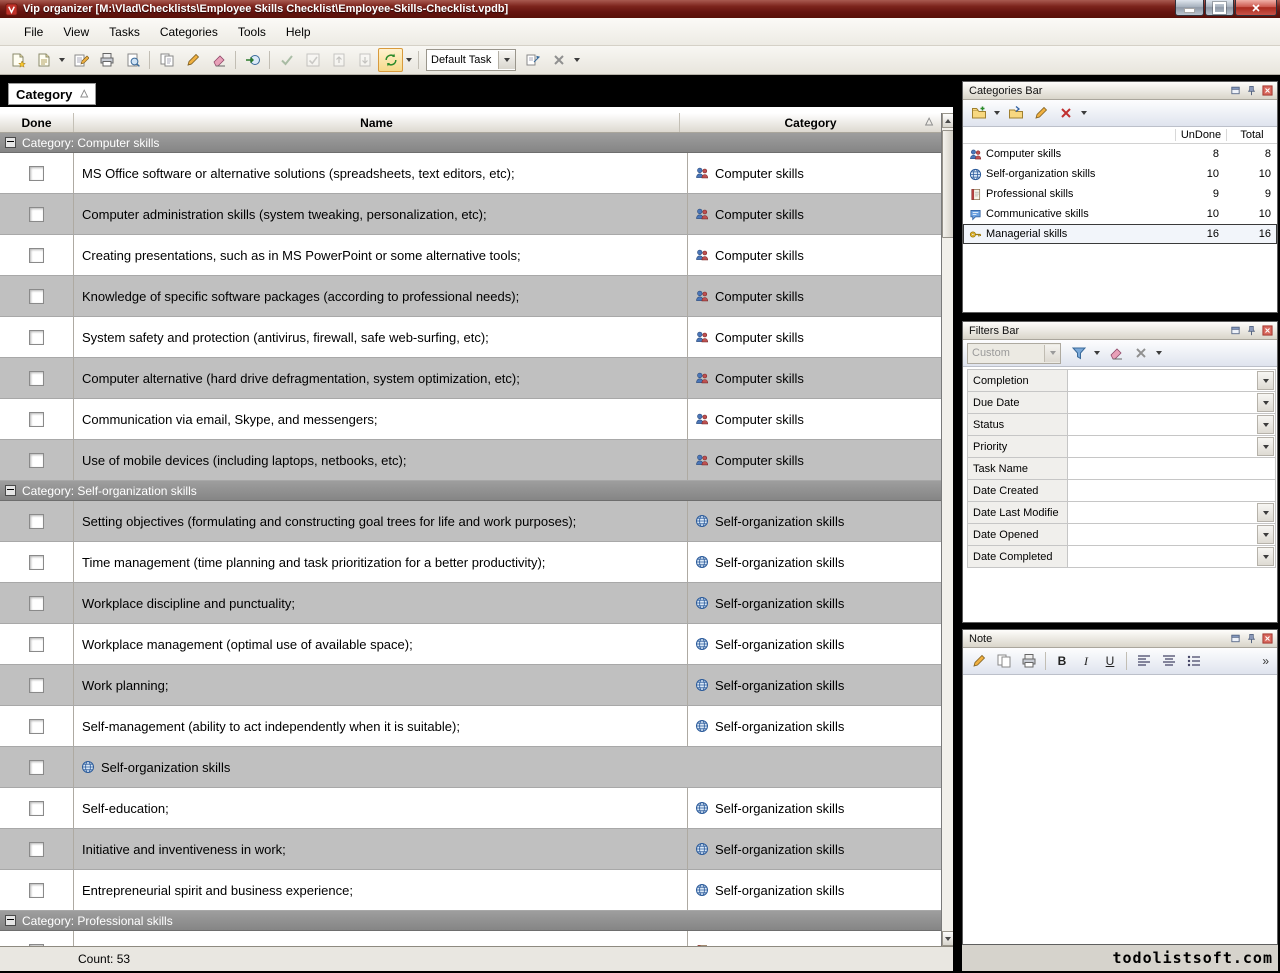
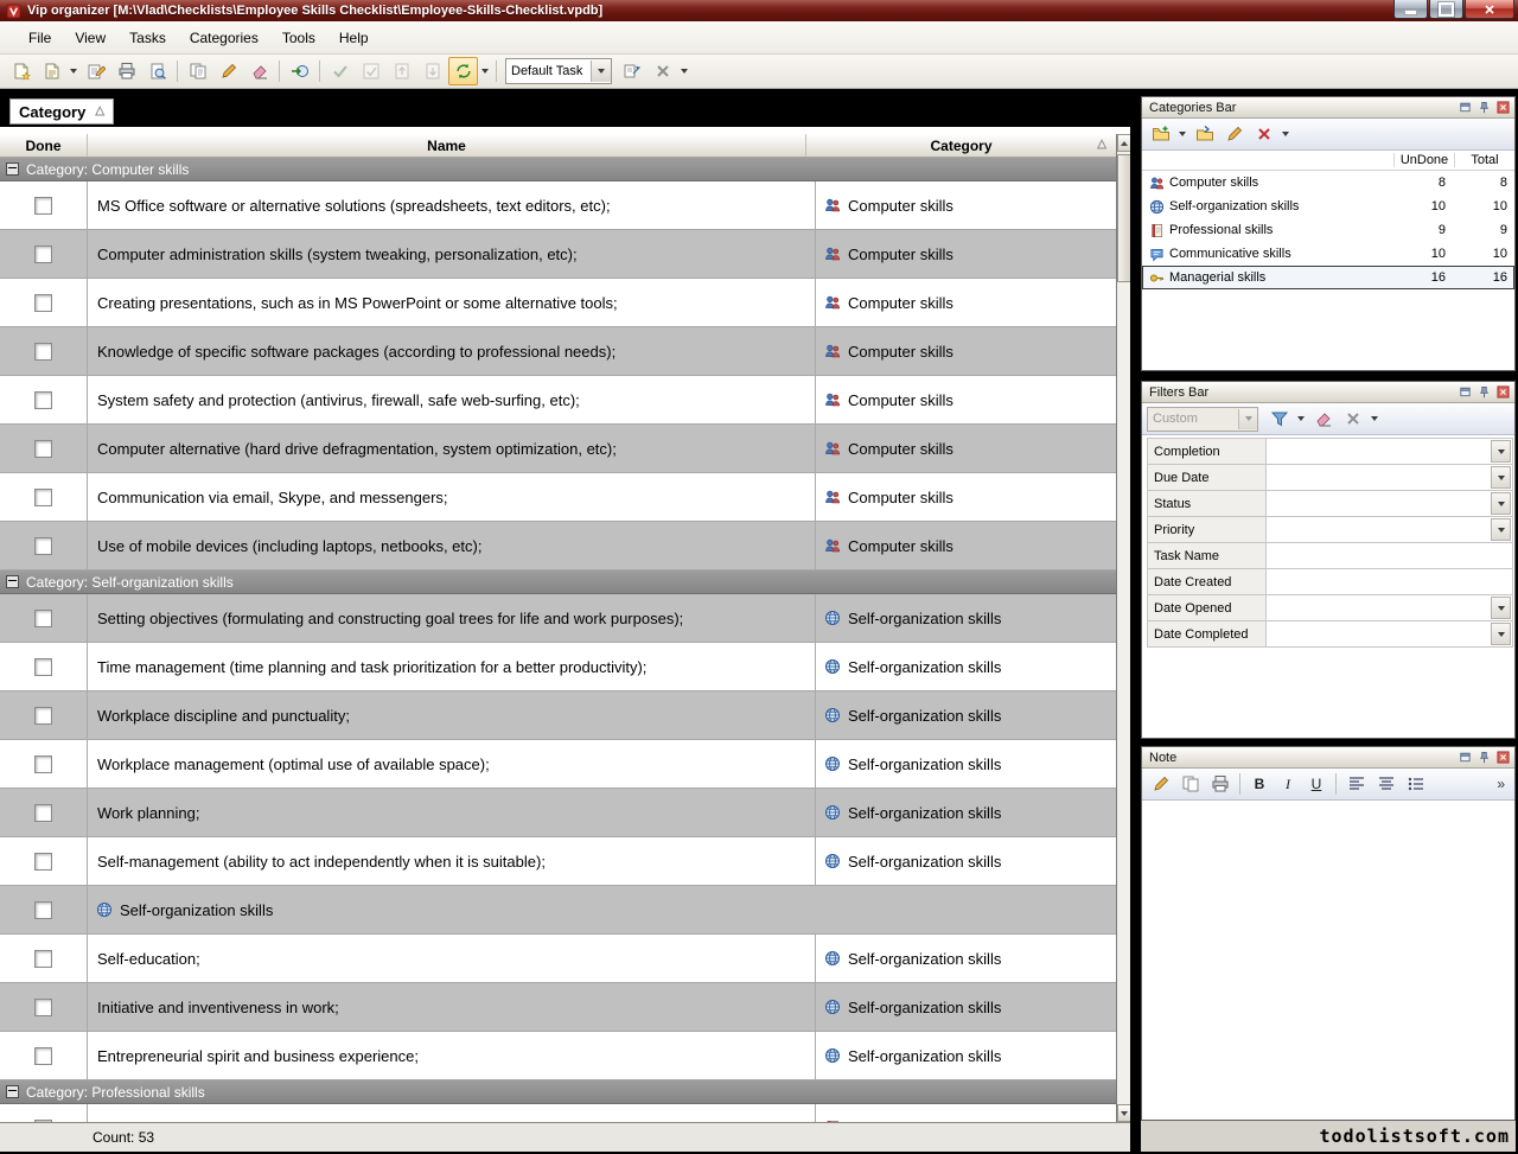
  Vip organizer [M:\Vlad\Checklists\Employee Skills Checklist\Employee-Skills-Checklist.vpdb]
  File
  View
  Tasks
  Categories
  Tools
  Help
  Default Task
  Category
  Done
  Name
  Category
  Category: Computer skills
  MS Office software or alternative solutions (spreadsheets, text editors, etc);
  Computer skills
  Computer administration skills (system tweaking, personalization, etc);
  Computer skills
  Creating presentations, such as in MS PowerPoint or some alternative tools;
  Computer skills
  Knowledge of specific software packages (according to professional needs);
  Computer skills
  System safety and protection (antivirus, firewall, safe web-surfing, etc);
  Computer skills
  Computer alternative (hard drive defragmentation, system optimization, etc);
  Computer skills
  Communication via email, Skype, and messengers;
  Computer skills
  Use of mobile devices (including laptops, netbooks, etc);
  Computer skills
  Category: Self-organization skills
  Setting objectives (formulating and constructing goal trees for life and work purposes);
  Self-organization skills
  Time management (time planning and task prioritization for a better productivity);
  Self-organization skills
  Workplace discipline and punctuality;
  Self-organization skills
  Workplace management (optimal use of available space);
  Self-organization skills
  Work planning;
  Self-organization skills
  Self-management (ability to act independently when it is suitable);
  Self-organization skills
  Self-organization skills
  Self-education;
  Self-organization skills
  Initiative and inventiveness in work;
  Self-organization skills
  Entrepreneurial spirit and business experience;
  Self-organization skills
  Category: Professional skills
  Count: 53
  Categories Bar
  UnDone
  Total
  Computer skills
  8
  8
  Self-organization skills
  10
  10
  Professional skills
  9
  9
  Communicative skills
  10
  10
  Managerial skills
  16
  16
  Filters Bar
  Custom
  Completion
  Due Date
  Status
  Priority
  Task Name
  Date Created
- Date Last Modifie
  Date Opened
  Date Completed
  Note
  B
  I
  U
  »
  todolistsoft.com
